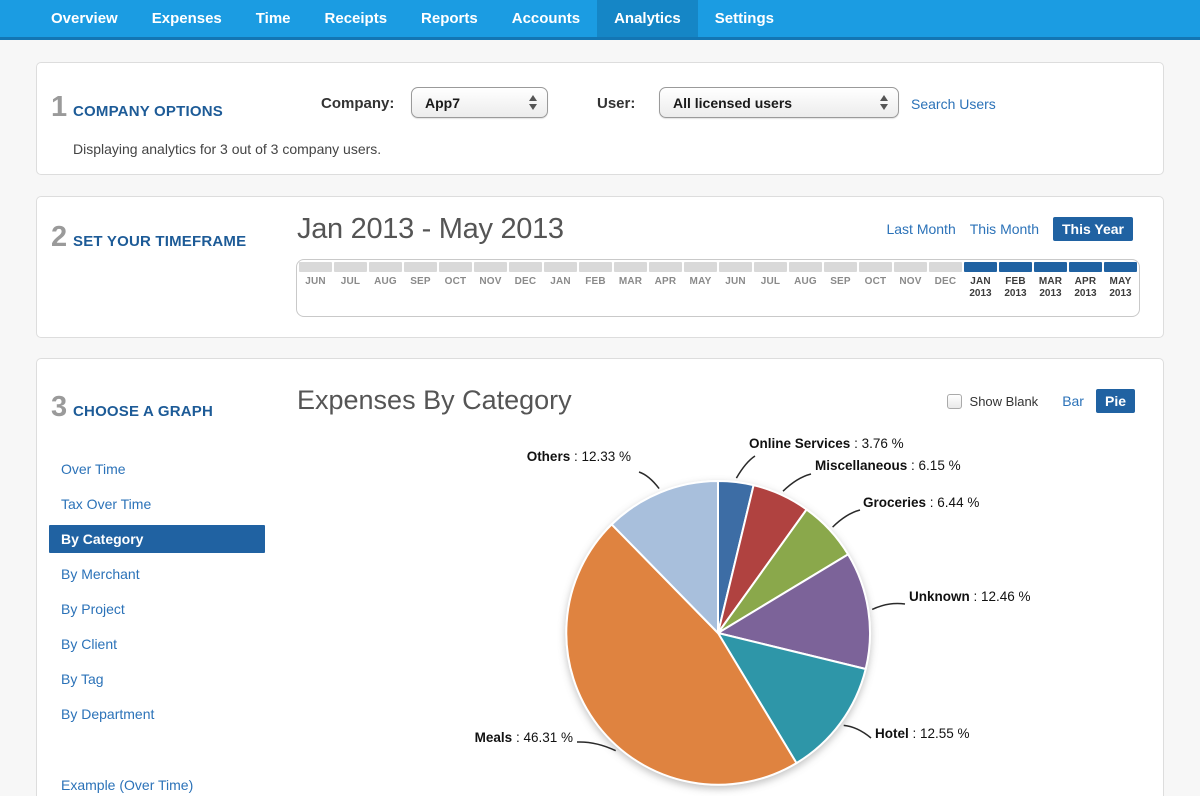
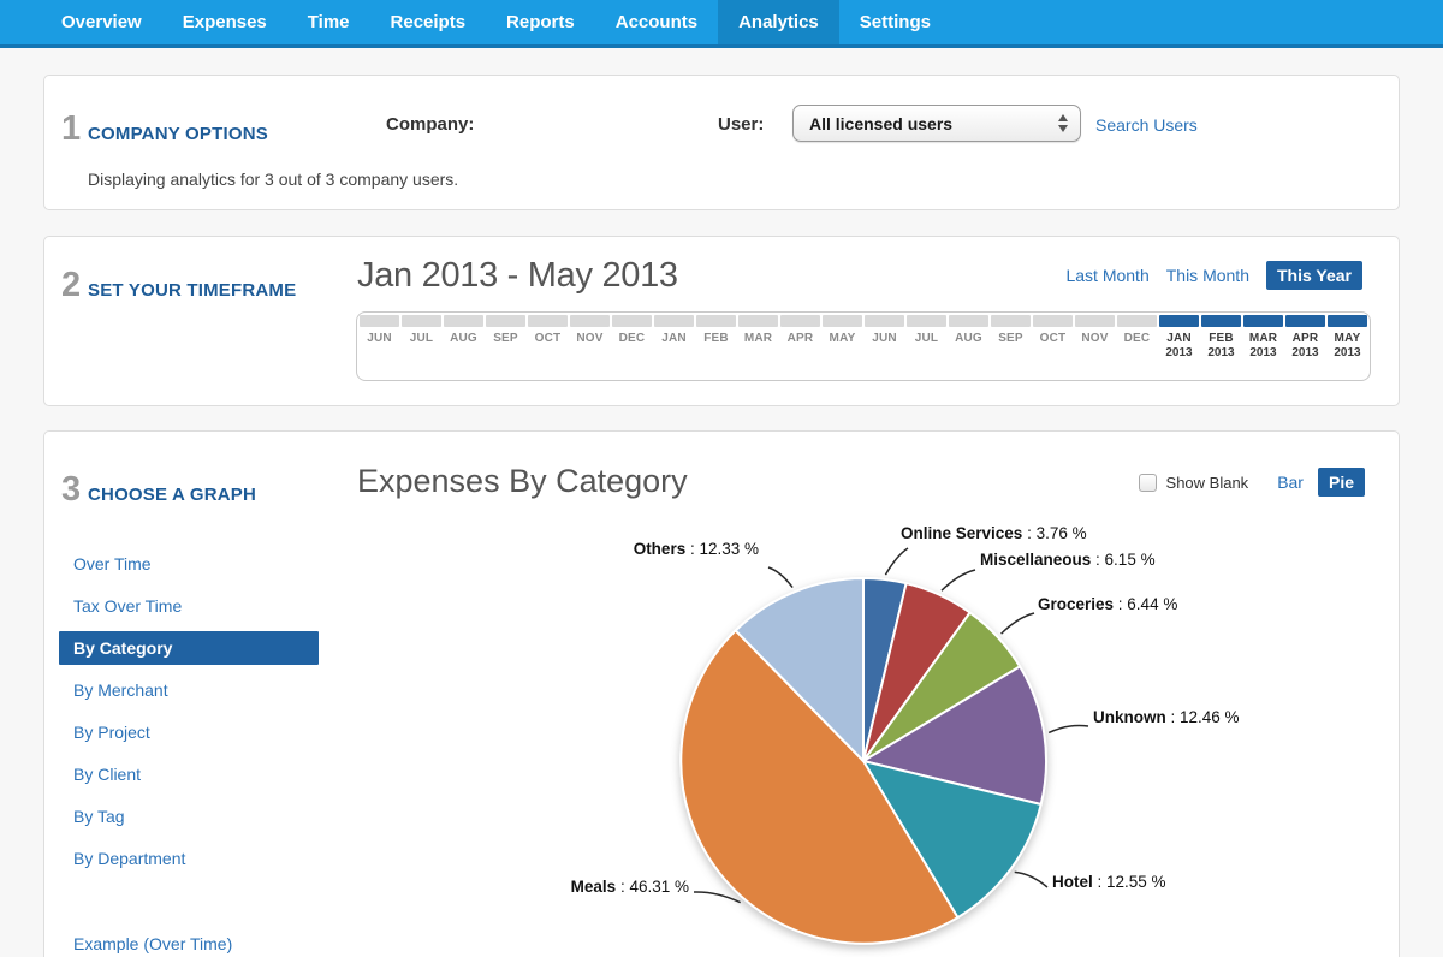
  Overview
  Expenses
  Time
  Receipts
  Reports
  Accounts
  Analytics
  Settings
  1
  COMPANY OPTIONS
  Company:
- App7
  User:
  All licensed users
  Search Users
  Displaying analytics for 3 out of 3 company users.
  2
  SET YOUR TIMEFRAME
  Jan 2013 - May 2013
  Last Month
  This Month
  This Year
  JUN
  JUL
  AUG
  SEP
  OCT
  NOV
  DEC
  JAN
  FEB
  MAR
  APR
  MAY
  JUN
  JUL
  AUG
  SEP
  OCT
  NOV
  DEC
  JAN
  2013
  FEB
  2013
  MAR
  2013
  APR
  2013
  MAY
  2013
  3
  CHOOSE A GRAPH
  Expenses By Category
  Show Blank
  Bar
  Pie
  Over Time
  Tax Over Time
  By Category
  By Merchant
  By Project
  By Client
  By Tag
  By Department
  Example (Over Time)
  Online Services : 3.76 %
  Miscellaneous : 6.15 %
  Groceries : 6.44 %
  Unknown : 12.46 %
  Hotel : 12.55 %
  Meals : 46.31 %
  Others : 12.33 %
